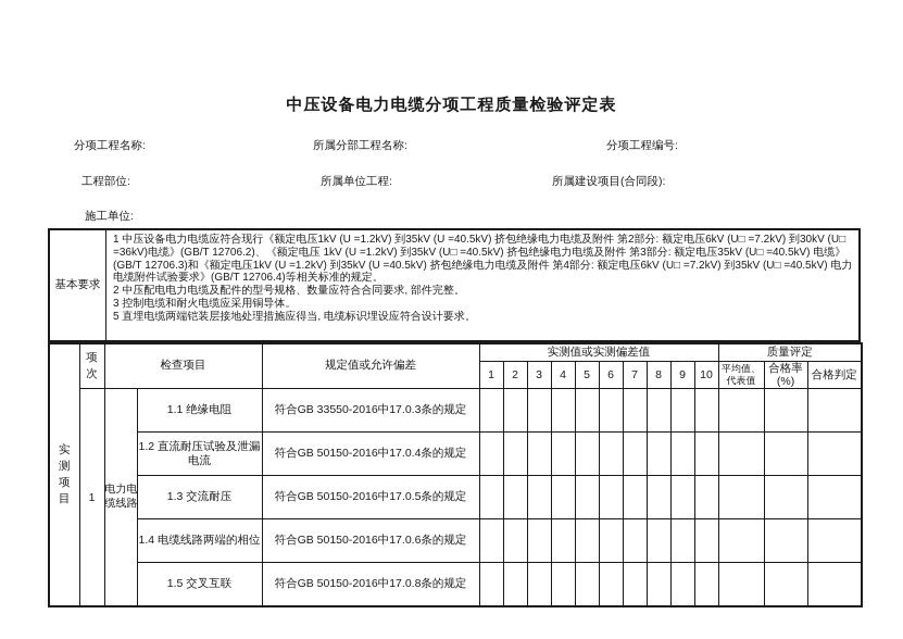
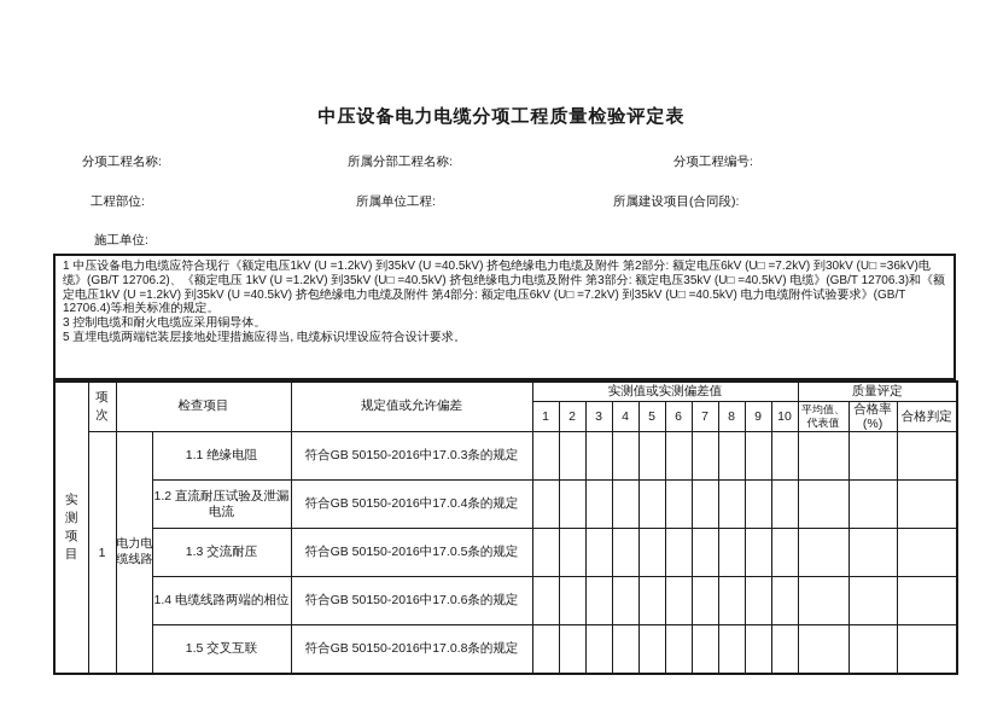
  中压设备电力电缆分项工程质量检验评定表
  分项工程名称:
  所属分部工程名称:
  分项工程编号:
  工程部位:
  所属单位工程:
  所属建设项目(合同段):
  施工单位:
- 基本要求
  1 中压设备电力电缆应符合现行《额定电压1kV (U =1.2kV) 到35kV (U =40.5kV) 挤包绝缘电力电缆及附件 第2部分: 额定电压6kV (U□ =7.2kV) 到30kV (U□ =36kV)电缆》(GB/T 12706.2)、《额定电压 1kV (U =1.2kV) 到35kV (U□ =40.5kV) 挤包绝缘电力电缆及附件 第3部分: 额定电压35kV (U□ =40.5kV) 电缆》(GB/T 12706.3)和《额定电压1kV (U =1.2kV) 到35kV (U =40.5kV) 挤包绝缘电力电缆及附件 第4部分: 额定电压6kV (U□ =7.2kV) 到35kV (U□ =40.5kV) 电力电缆附件试验要求》(GB/T 12706.4)等相关标准的规定。
- 2 中压配电电力电缆及配件的型号规格、数量应符合合同要求, 部件完整。
  3 控制电缆和耐火电缆应采用铜导体。
  5 直埋电缆两端铠装层接地处理措施应得当, 电缆标识埋设应符合设计要求。
  实测项目	项次	检查项目	规定值或允许偏差	实测值或实测偏差值	质量评定
  1	2	3	4	5	6	7	8	9	10	平均值、代表值	合格率 (%)	合格判定
- 1	电力电缆线路	1.1 绝缘电阻	符合GB 33550-2016中17.0.3条的规定
+ 1	电力电缆线路	1.1 绝缘电阻	符合GB 50150-2016中17.0.3条的规定
  1.2 直流耐压试验及泄漏电流	符合GB 50150-2016中17.0.4条的规定
  1.3 交流耐压	符合GB 50150-2016中17.0.5条的规定
  1.4 电缆线路两端的相位	符合GB 50150-2016中17.0.6条的规定
  1.5 交叉互联	符合GB 50150-2016中17.0.8条的规定
